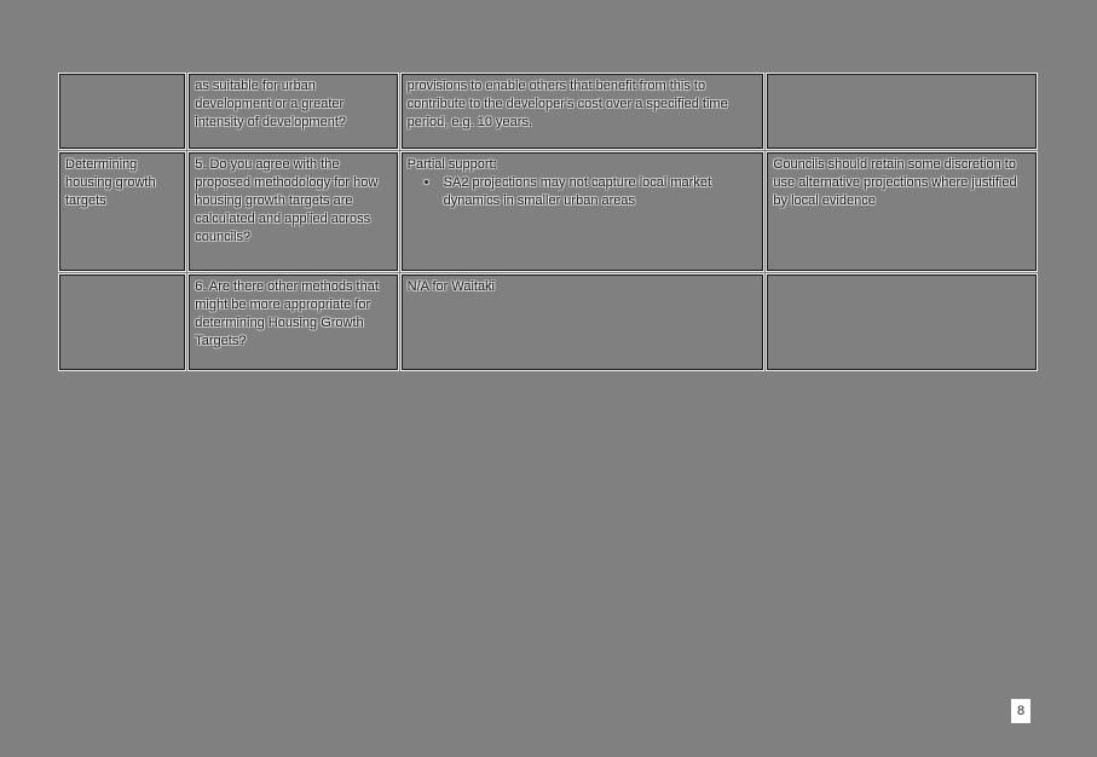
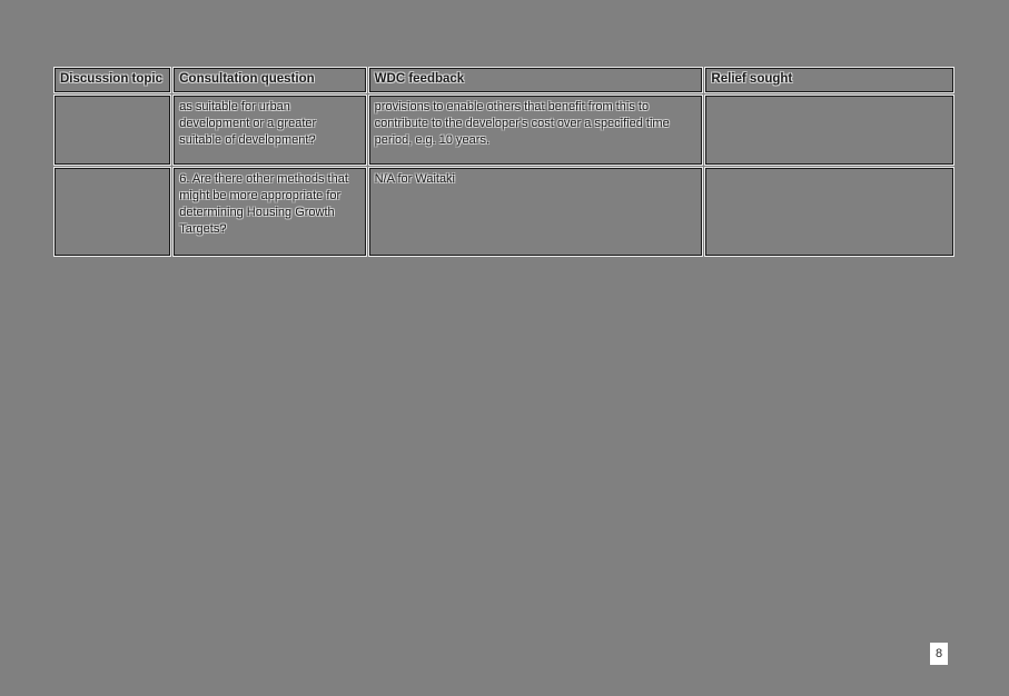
+ Discussion topic	Consultation question	WDC feedback	Relief sought
- 	as suitable for urban development or a greater intensity of development?	provisions to enable others that benefit from this to contribute to the developer's cost over a specified time period, e.g. 10 years.
+ 	as suitable for urban development or a greater suitable of development?	provisions to enable others that benefit from this to contribute to the developer's cost over a specified time period, e.g. 10 years.
- Determining housing growth targets	5. Do you agree with the proposed methodology for how housing growth targets are calculated and applied across councils?	Partial support: SA2 projections may not capture local market dynamics in smaller urban areas	Councils should retain some discretion to use alternative projections where justified by local evidence
  	6. Are there other methods that might be more appropriate for determining Housing Growth Targets?	N/A for Waitaki
  8
